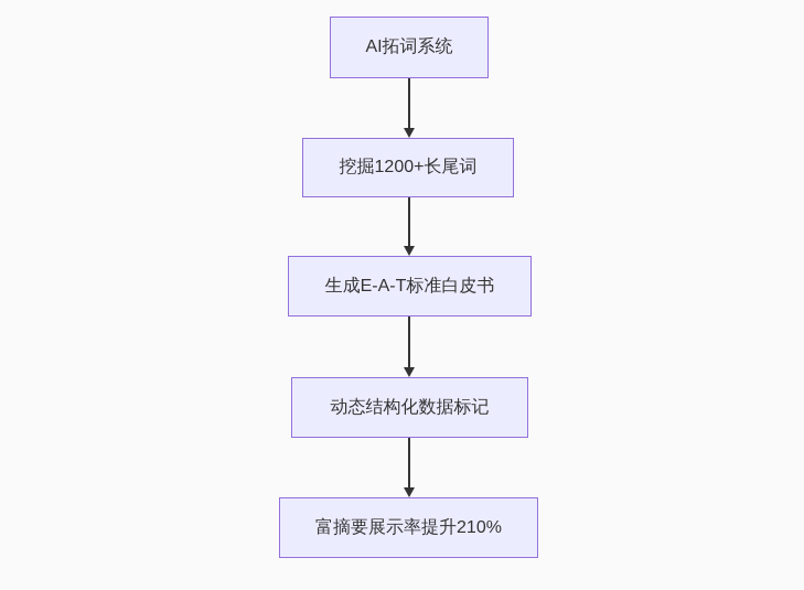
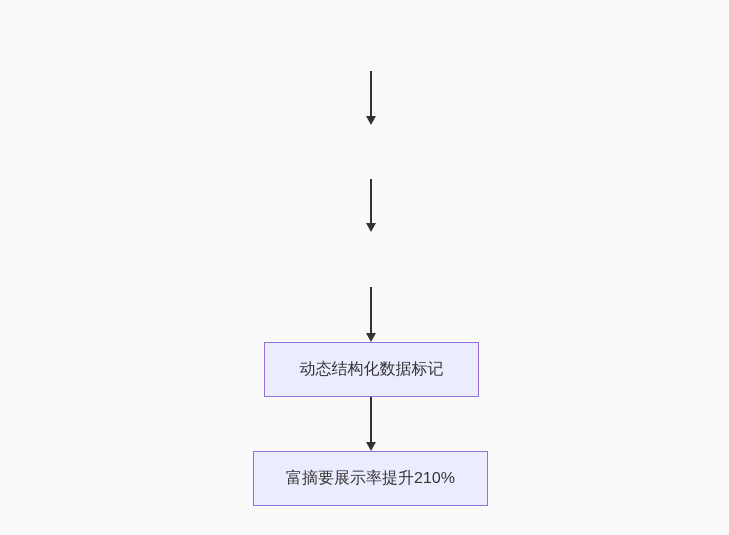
- AI拓词系统
- 挖掘1200+长尾词
- 生成E-A-T标准白皮书
  动态结构化数据标记
  富摘要展示率提升210%
